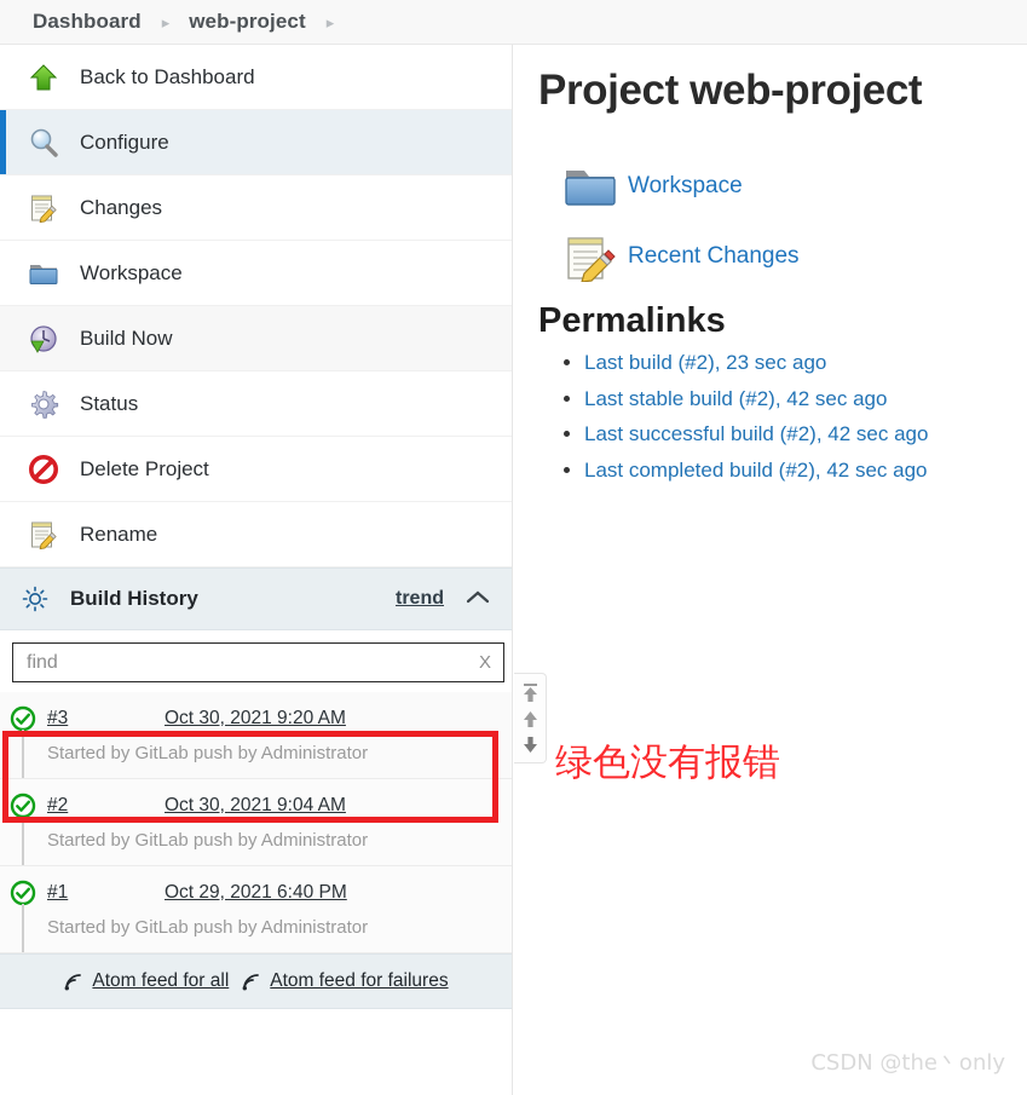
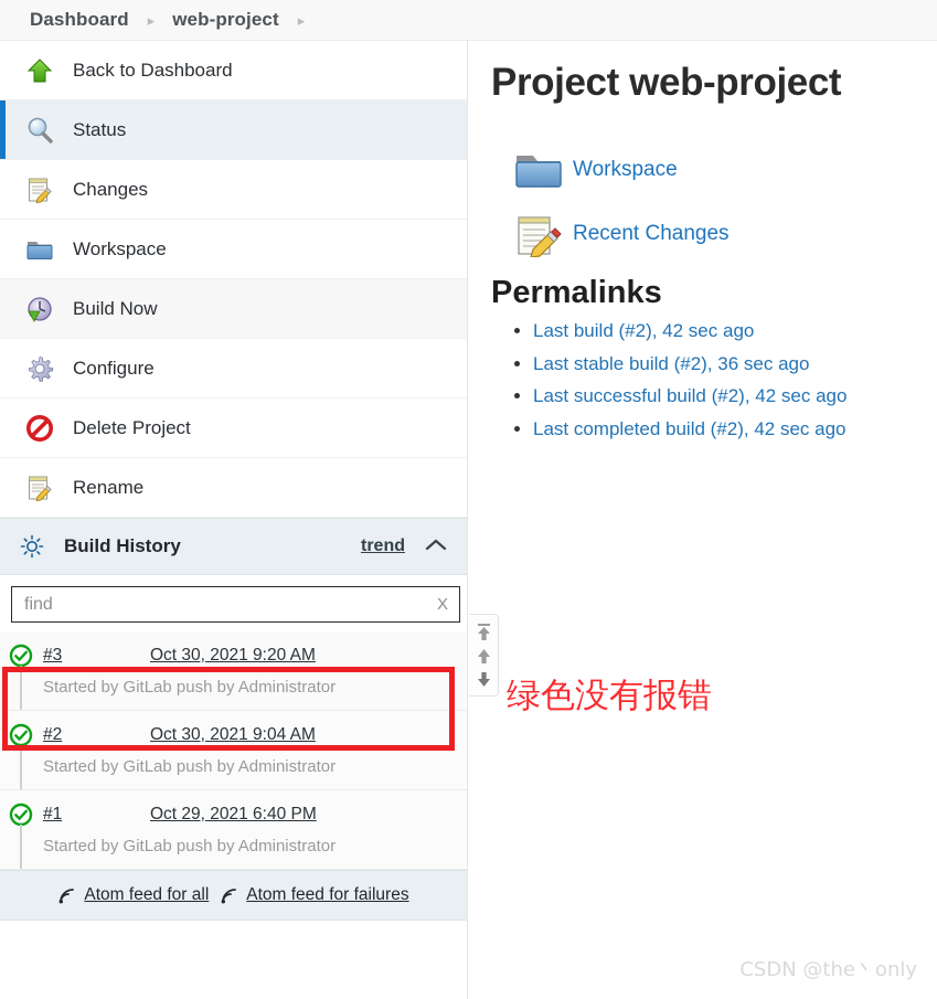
  Dashboard
  ▸
  web-project
  ▸
  Back to Dashboard
- Configure
+ Status
  Changes
  Workspace
  Build Now
- Status
+ Configure
  Delete Project
  Rename
  Build History
  trend
  find
  X
  #3
  Oct 30, 2021 9:20 AM
  Started by GitLab push by Administrator
  #2
  Oct 30, 2021 9:04 AM
  Started by GitLab push by Administrator
  #1
  Oct 29, 2021 6:40 PM
  Started by GitLab push by Administrator
  Atom feed for all
  Atom feed for failures
  Project web-project
  Workspace
  Recent Changes
  Permalinks
- Last build (#2), 23 sec ago
+ Last build (#2), 42 sec ago
- Last stable build (#2), 42 sec ago
+ Last stable build (#2), 36 sec ago
  Last successful build (#2), 42 sec ago
  Last completed build (#2), 42 sec ago
  绿色没有报错
  CSDN @the丶only
